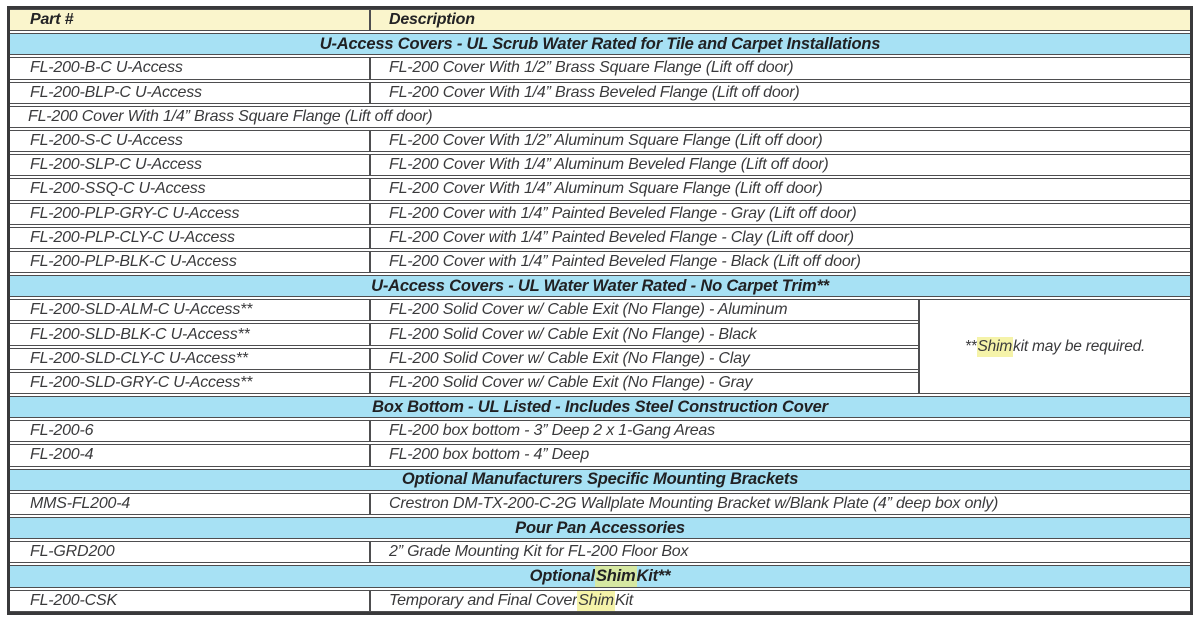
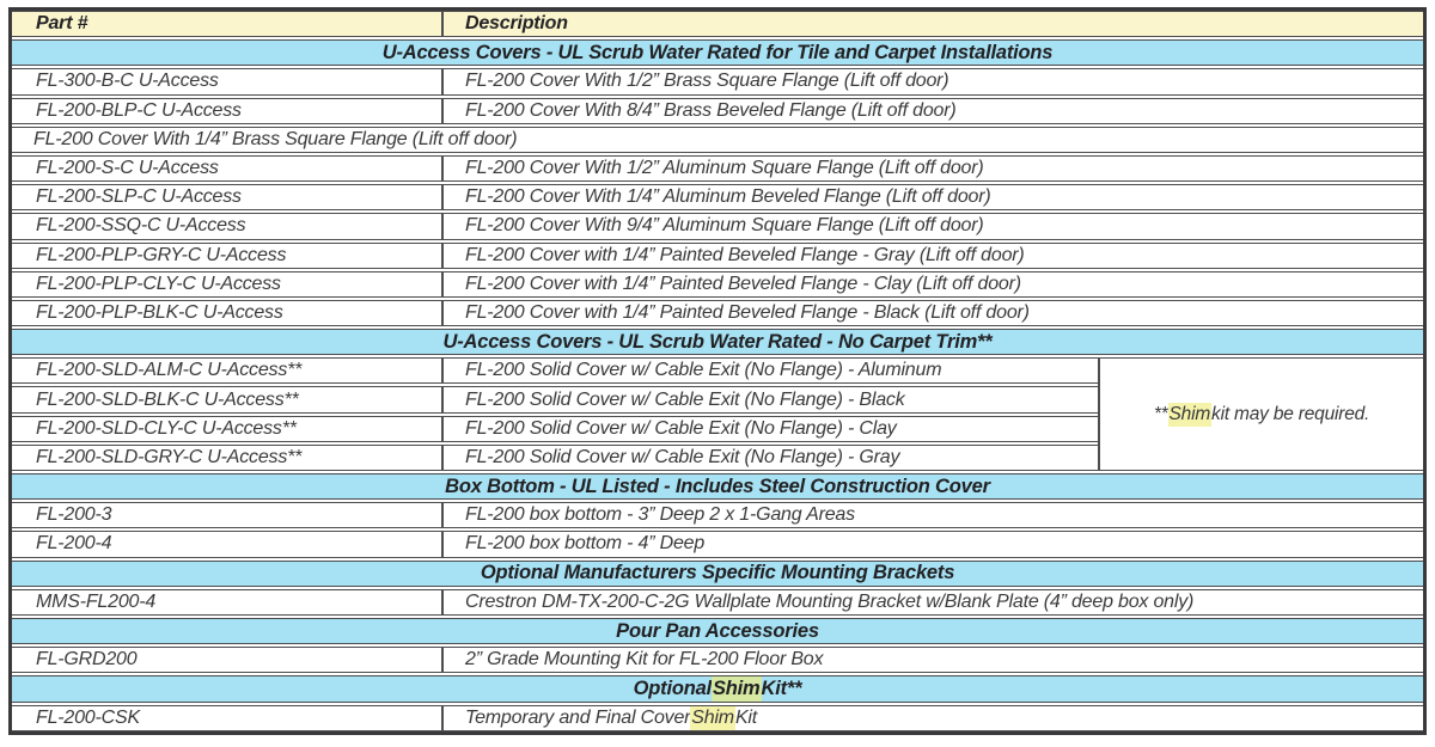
  Part #
  Description
  U-Access Covers - UL Scrub Water Rated for Tile and Carpet Installations
- FL-200-B-C U-Access
+ FL-300-B-C U-Access
  FL-200 Cover With 1/2” Brass Square Flange (Lift off door)
  FL-200-BLP-C U-Access
- FL-200 Cover With 1/4” Brass Beveled Flange (Lift off door)
+ FL-200 Cover With 8/4” Brass Beveled Flange (Lift off door)
  FL-200 Cover With 1/4” Brass Square Flange (Lift off door)
  FL-200-S-C U-Access
  FL-200 Cover With 1/2” Aluminum Square Flange (Lift off door)
  FL-200-SLP-C U-Access
  FL-200 Cover With 1/4” Aluminum Beveled Flange (Lift off door)
  FL-200-SSQ-C U-Access
- FL-200 Cover With 1/4” Aluminum Square Flange (Lift off door)
+ FL-200 Cover With 9/4” Aluminum Square Flange (Lift off door)
  FL-200-PLP-GRY-C U-Access
  FL-200 Cover with 1/4” Painted Beveled Flange - Gray (Lift off door)
  FL-200-PLP-CLY-C U-Access
  FL-200 Cover with 1/4” Painted Beveled Flange - Clay (Lift off door)
  FL-200-PLP-BLK-C U-Access
  FL-200 Cover with 1/4” Painted Beveled Flange - Black (Lift off door)
- U-Access Covers - UL Water Water Rated - No Carpet Trim**
+ U-Access Covers - UL Scrub Water Rated - No Carpet Trim**
  FL-200-SLD-ALM-C U-Access**
  FL-200 Solid Cover w/ Cable Exit (No Flange) - Aluminum
  FL-200-SLD-BLK-C U-Access**
  FL-200 Solid Cover w/ Cable Exit (No Flange) - Black
  FL-200-SLD-CLY-C U-Access**
  FL-200 Solid Cover w/ Cable Exit (No Flange) - Clay
  FL-200-SLD-GRY-C U-Access**
  FL-200 Solid Cover w/ Cable Exit (No Flange) - Gray
  **
  Shim
  kit may be required.
  Box Bottom - UL Listed - Includes Steel Construction Cover
- FL-200-6
+ FL-200-3
  FL-200 box bottom - 3” Deep 2 x 1-Gang Areas
  FL-200-4
  FL-200 box bottom - 4” Deep
  Optional Manufacturers Specific Mounting Brackets
  MMS-FL200-4
  Crestron DM-TX-200-C-2G Wallplate Mounting Bracket w/Blank Plate (4” deep box only)
  Pour Pan Accessories
  FL-GRD200
  2” Grade Mounting Kit for FL-200 Floor Box
  Optional
  Shim
  Kit**
  FL-200-CSK
  Temporary and Final Cover
  Shim
  Kit
